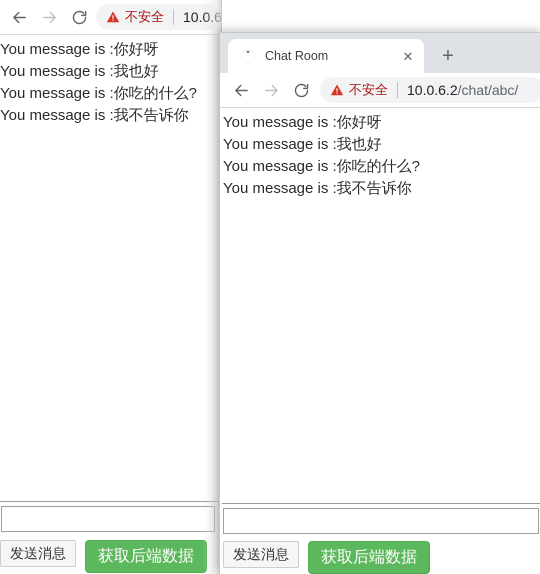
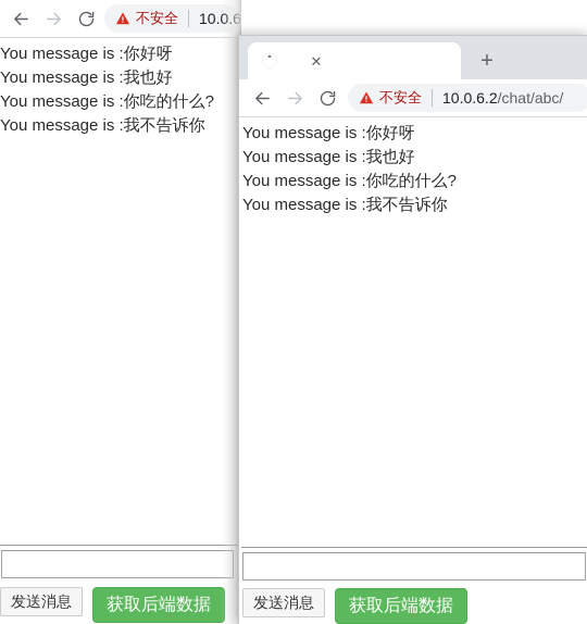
  不安全
  You message is :你好呀
  You message is :我也好
  You message is :你吃的什么?
  You message is :我不告诉你
  发送消息
  获取后端数据
- Chat Room
  ✕
  +
  不安全
  10.0.6.2/chat/abc/
  You message is :你好呀
  You message is :我也好
  You message is :你吃的什么?
  You message is :我不告诉你
  发送消息
  获取后端数据
